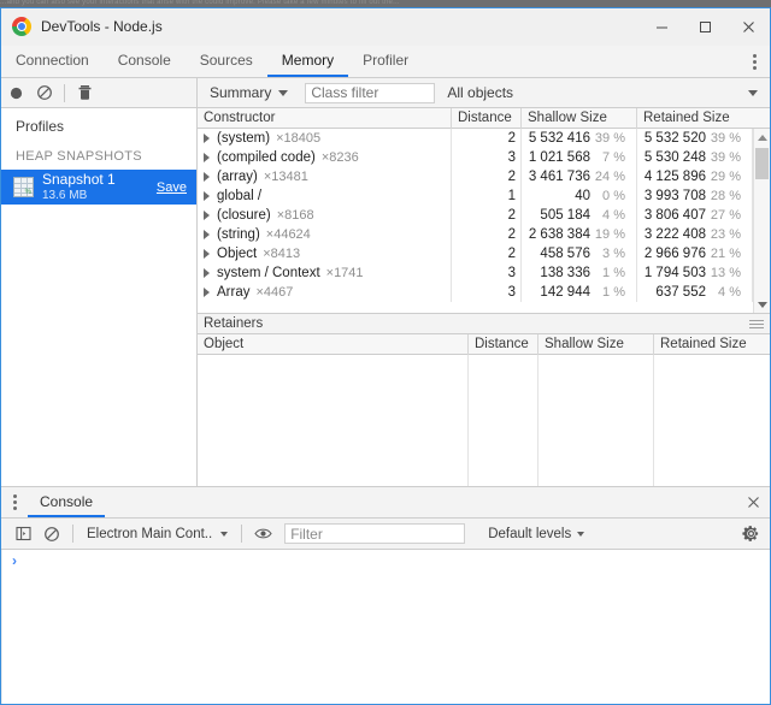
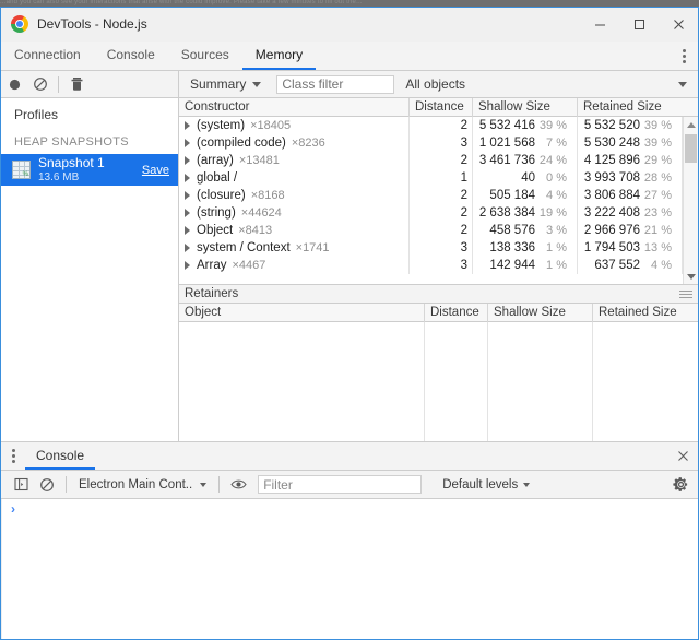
  DevTools - Node.js
  Connection
  Console
  Sources
  Memory
- Profiler
  Summary
  Class filter
  All objects
  Profiles
  HEAP SNAPSHOTS
  Snapshot 1
  13.6 MB
  Save
  Constructor
  Distance
  Shallow Size
  Retained Size
  (system)
  ×18405
  2
  5 532 416
  39 %
  5 532 520
  39 %
  (compiled code)
  ×8236
  3
  1 021 568
  7 %
  5 530 248
  39 %
  (array)
  ×13481
  2
  3 461 736
  24 %
  4 125 896
  29 %
  global /
  1
  40
  0 %
  3 993 708
  28 %
  (closure)
  ×8168
  2
  505 184
  4 %
- 3 806 407
+ 3 806 884
  27 %
  (string)
  ×44624
  2
  2 638 384
  19 %
  3 222 408
  23 %
  Object
  ×8413
  2
  458 576
  3 %
  2 966 976
  21 %
  system / Context
  ×1741
  3
  138 336
  1 %
  1 794 503
  13 %
  Array
  ×4467
  3
  142 944
  1 %
  637 552
  4 %
  Retainers
  Object
  Distance
  Shallow Size
  Retained Size
  Console
  Electron Main Cont..
  Filter
  Default levels
  ›
